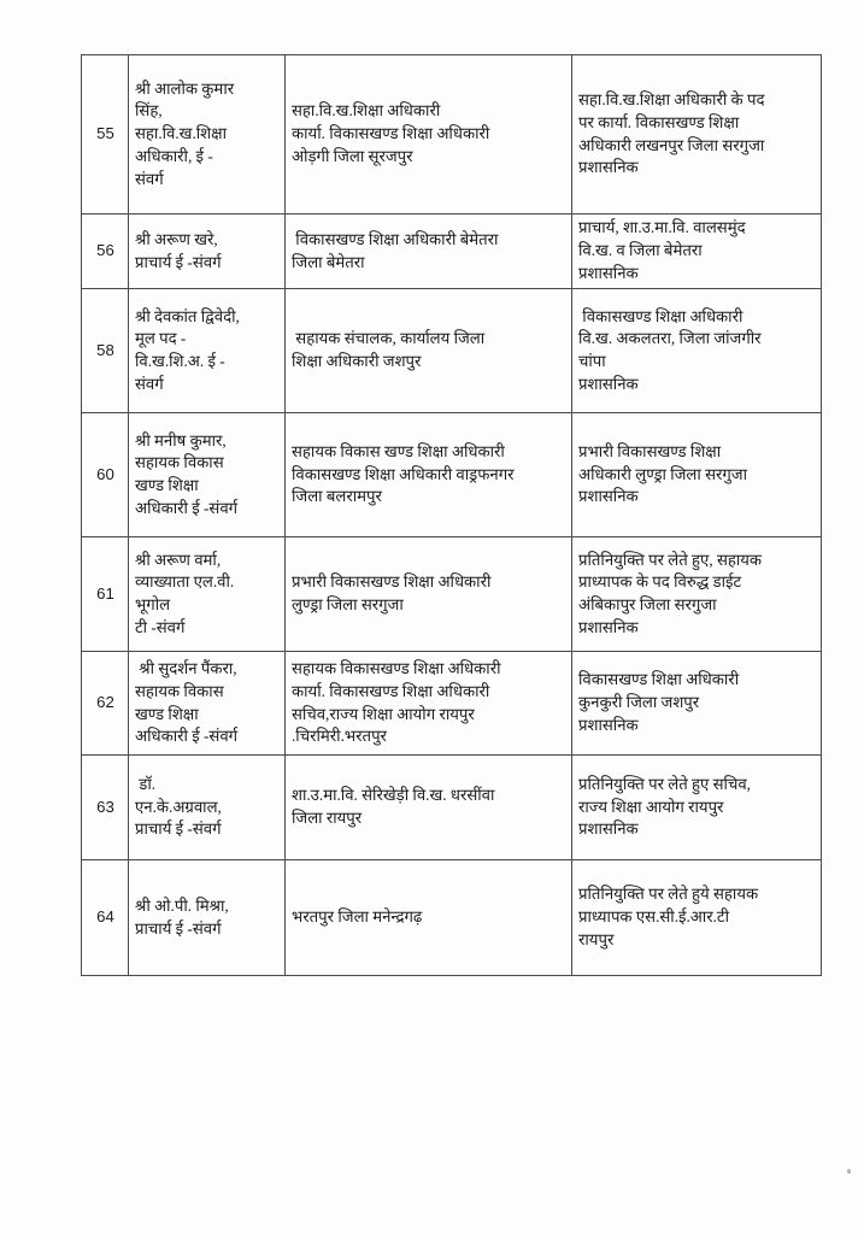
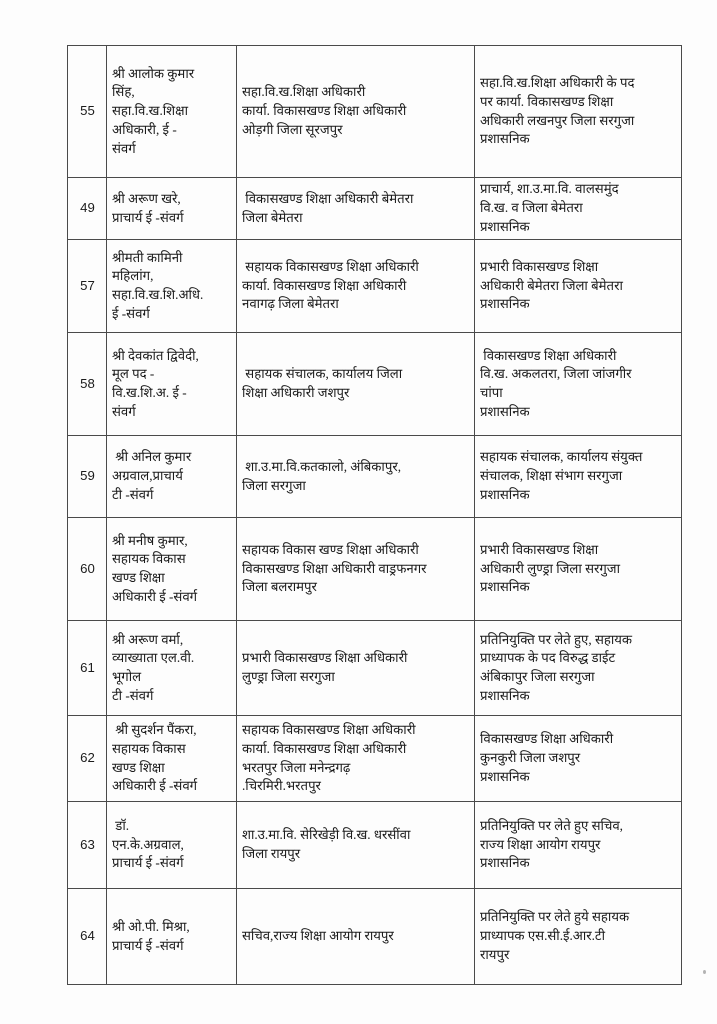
  55	श्री आलोक कुमार सिंह, सहा.वि.ख.शिक्षा अधिकारी, ई - संवर्ग	सहा.वि.ख.शिक्षा अधिकारी कार्या. विकासखण्ड शिक्षा अधिकारी ओड़गी जिला सूरजपुर	सहा.वि.ख.शिक्षा अधिकारी के पद पर कार्या. विकासखण्ड शिक्षा अधिकारी लखनपुर जिला सरगुजा प्रशासनिक
- 56	श्री अरूण खरे, प्राचार्य ई -संवर्ग	विकासखण्ड शिक्षा अधिकारी बेमेतरा जिला बेमेतरा	प्राचार्य, शा.उ.मा.वि. वालसमुंद वि.ख. व जिला बेमेतरा प्रशासनिक
+ 49	श्री अरूण खरे, प्राचार्य ई -संवर्ग	विकासखण्ड शिक्षा अधिकारी बेमेतरा जिला बेमेतरा	प्राचार्य, शा.उ.मा.वि. वालसमुंद वि.ख. व जिला बेमेतरा प्रशासनिक
+ 57	श्रीमती कामिनी महिलांग, सहा.वि.ख.शि.अधि. ई -संवर्ग	सहायक विकासखण्ड शिक्षा अधिकारी कार्या. विकासखण्ड शिक्षा अधिकारी नवागढ़ जिला बेमेतरा	प्रभारी विकासखण्ड शिक्षा अधिकारी बेमेतरा जिला बेमेतरा प्रशासनिक
  58	श्री देवकांत द्विवेदी, मूल पद - वि.ख.शि.अ. ई - संवर्ग	सहायक संचालक, कार्यालय जिला शिक्षा अधिकारी जशपुर	विकासखण्ड शिक्षा अधिकारी वि.ख. अकलतरा, जिला जांजगीर चांपा प्रशासनिक
+ 59	श्री अनिल कुमार अग्रवाल,प्राचार्य टी -संवर्ग	शा.उ.मा.वि.कतकालो, अंबिकापुर, जिला सरगुजा	सहायक संचालक, कार्यालय संयुक्त संचालक, शिक्षा संभाग सरगुजा प्रशासनिक
  60	श्री मनीष कुमार, सहायक विकास खण्ड शिक्षा अधिकारी ई -संवर्ग	सहायक विकास खण्ड शिक्षा अधिकारी विकासखण्ड शिक्षा अधिकारी वाड्रफनगर जिला बलरामपुर	प्रभारी विकासखण्ड शिक्षा अधिकारी लुण्ड्रा जिला सरगुजा प्रशासनिक
  61	श्री अरूण वर्मा, व्याख्याता एल.वी. भूगोल टी -संवर्ग	प्रभारी विकासखण्ड शिक्षा अधिकारी लुण्ड्रा जिला सरगुजा	प्रतिनियुक्ति पर लेते हुए, सहायक प्राध्यापक के पद विरुद्ध डाईट अंबिकापुर जिला सरगुजा प्रशासनिक
- 62	श्री सुदर्शन पैंकरा, सहायक विकास खण्ड शिक्षा अधिकारी ई -संवर्ग	सहायक विकासखण्ड शिक्षा अधिकारी कार्या. विकासखण्ड शिक्षा अधिकारी सचिव,राज्य शिक्षा आयोग रायपुर .चिरमिरी.भरतपुर	विकासखण्ड शिक्षा अधिकारी कुनकुरी जिला जशपुर प्रशासनिक
+ 62	श्री सुदर्शन पैंकरा, सहायक विकास खण्ड शिक्षा अधिकारी ई -संवर्ग	सहायक विकासखण्ड शिक्षा अधिकारी कार्या. विकासखण्ड शिक्षा अधिकारी भरतपुर जिला मनेन्द्रगढ़ .चिरमिरी.भरतपुर	विकासखण्ड शिक्षा अधिकारी कुनकुरी जिला जशपुर प्रशासनिक
  63	डॉ. एन.के.अग्रवाल, प्राचार्य ई -संवर्ग	शा.उ.मा.वि. सेरिखेड़ी वि.ख. धरसींवा जिला रायपुर	प्रतिनियुक्ति पर लेते हुए सचिव, राज्य शिक्षा आयोग रायपुर प्रशासनिक
- 64	श्री ओ.पी. मिश्रा, प्राचार्य ई -संवर्ग	भरतपुर जिला मनेन्द्रगढ़	प्रतिनियुक्ति पर लेते हुये सहायक प्राध्यापक एस.सी.ई.आर.टी रायपुर
+ 64	श्री ओ.पी. मिश्रा, प्राचार्य ई -संवर्ग	सचिव,राज्य शिक्षा आयोग रायपुर	प्रतिनियुक्ति पर लेते हुये सहायक प्राध्यापक एस.सी.ई.आर.टी रायपुर
